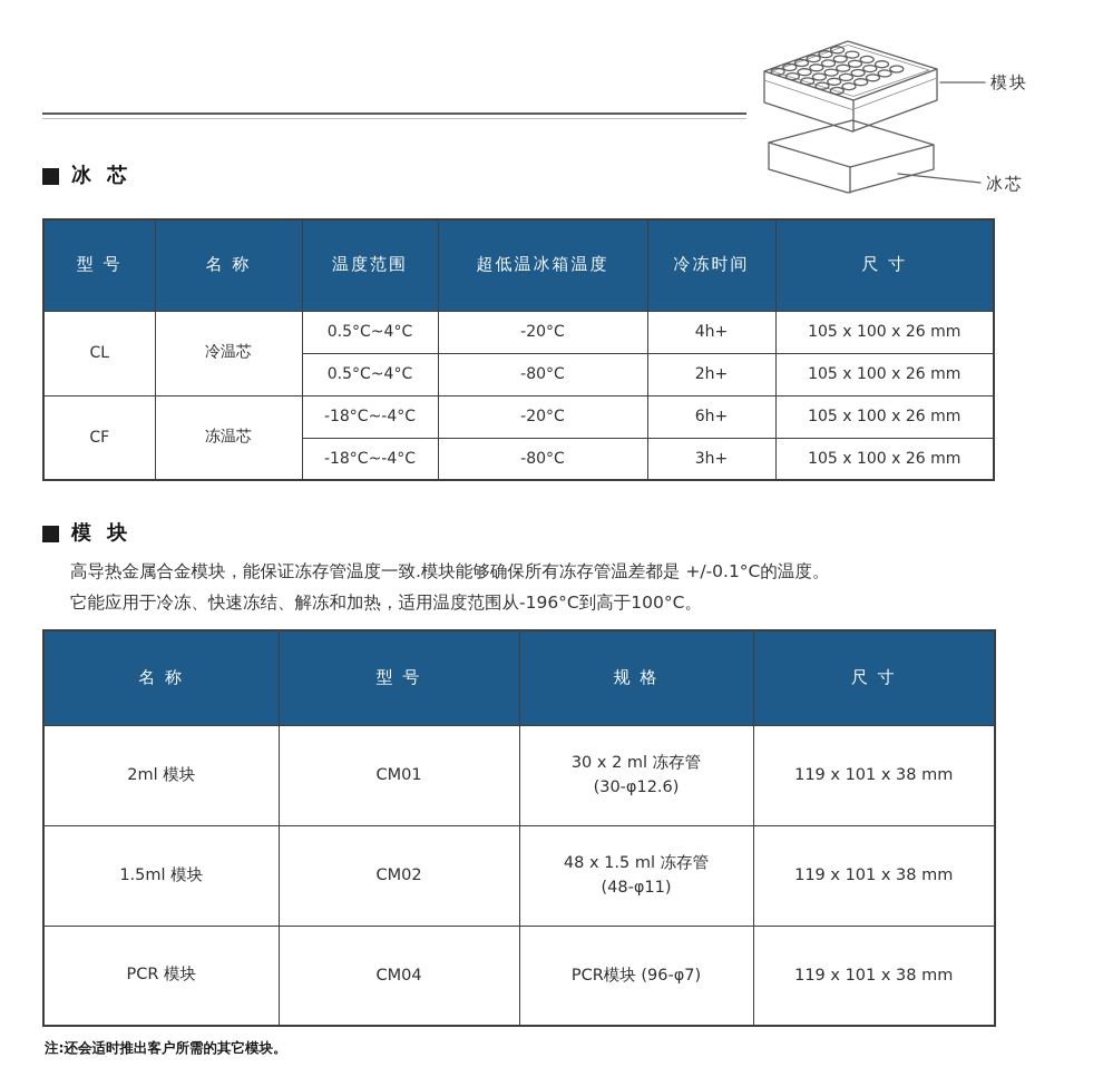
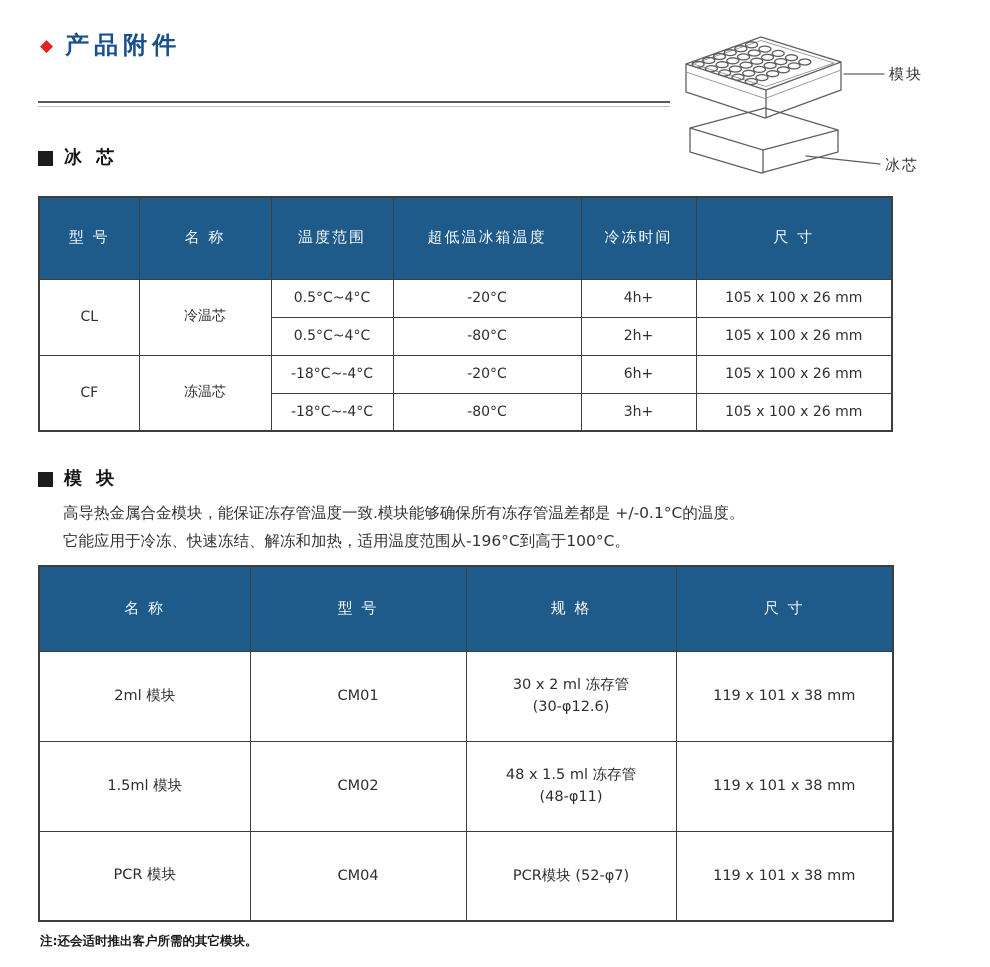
+ ◆
+ 产品附件
  模块
  冰芯
  冰 芯
  型 号	名 称	温度范围	超低温冰箱温度	冷冻时间	尺 寸
  CL	冷温芯	0.5°C~4°C	-20°C	4h+	105 x 100 x 26 mm
  0.5°C~4°C	-80°C	2h+	105 x 100 x 26 mm
  CF	冻温芯	-18°C~-4°C	-20°C	6h+	105 x 100 x 26 mm
  -18°C~-4°C	-80°C	3h+	105 x 100 x 26 mm
  模 块
  高导热金属合金模块，能保证冻存管温度一致.模块能够确保所有冻存管温差都是 +/-0.1°C的温度。
  它能应用于冷冻、快速冻结、解冻和加热，适用温度范围从-196°C到高于100°C。
  名 称	型 号	规 格	尺 寸
  2ml 模块	CM01	30 x 2 ml 冻存管 (30-φ12.6)	119 x 101 x 38 mm
  1.5ml 模块	CM02	48 x 1.5 ml 冻存管 (48-φ11)	119 x 101 x 38 mm
- PCR 模块	CM04	PCR模块 (96-φ7)	119 x 101 x 38 mm
+ PCR 模块	CM04	PCR模块 (52-φ7)	119 x 101 x 38 mm
  注:还会适时推出客户所需的其它模块。
